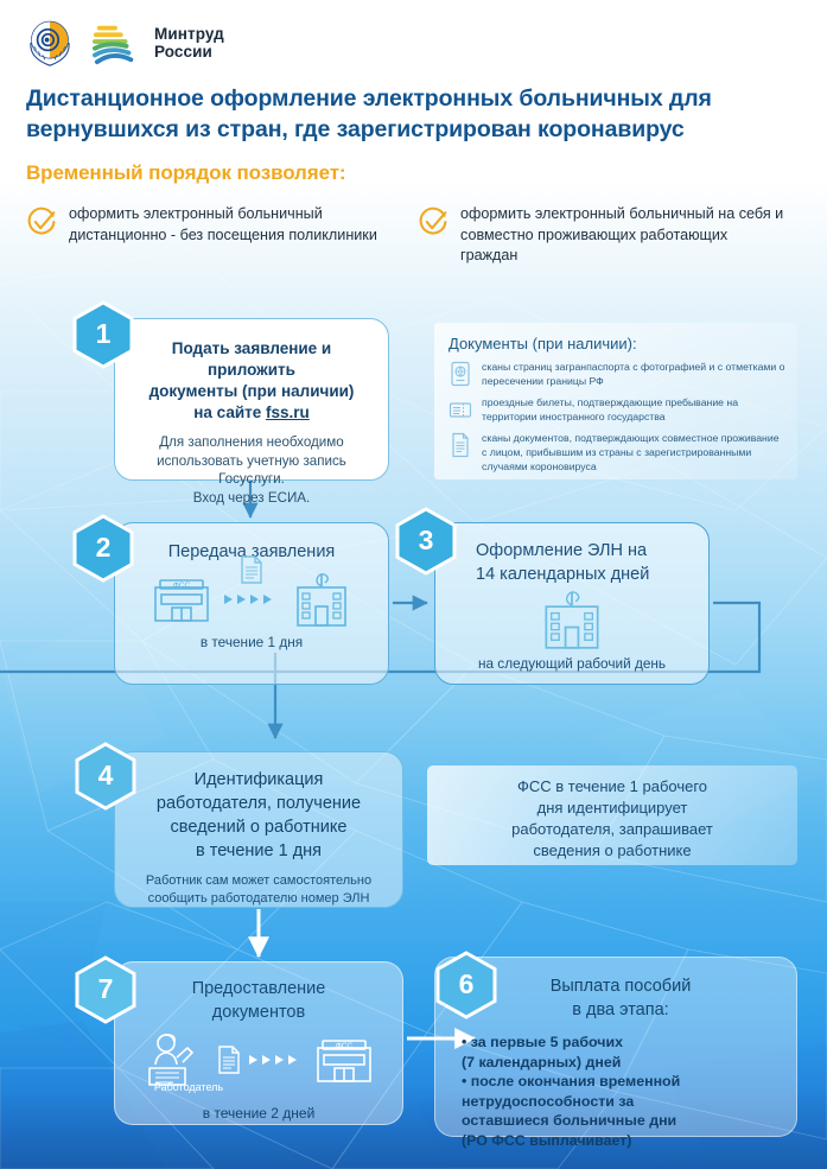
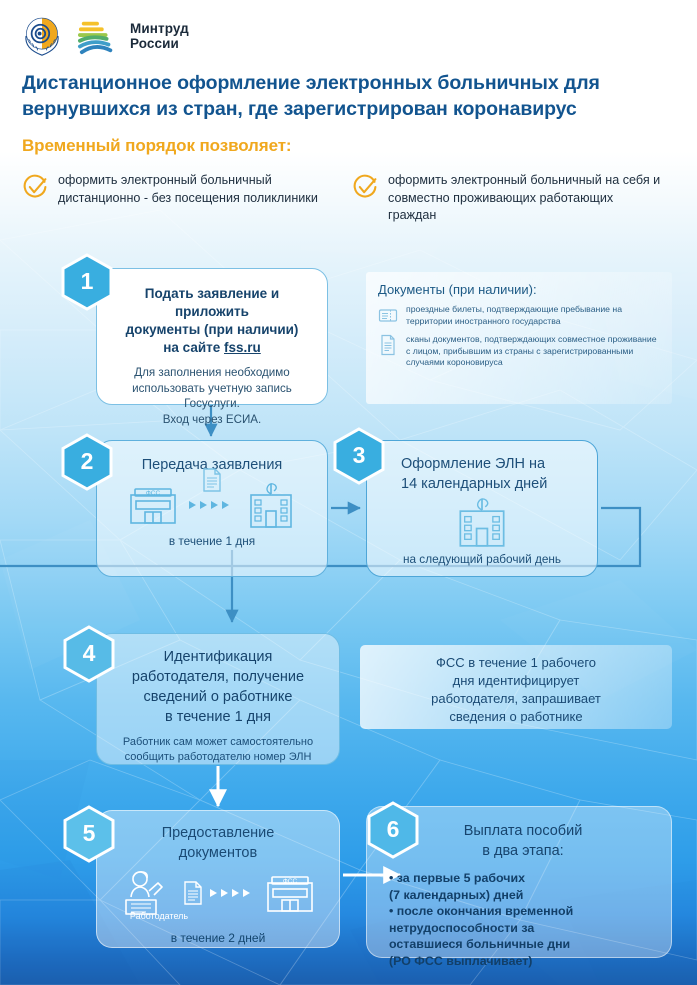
  Минтруд
  России
  Дистанционное оформление электронных больничных для вернувшихся из стран, где зарегистрирован коронавирус
  Временный порядок позволяет:
  оформить электронный больничный дистанционно - без посещения поликлиники
  оформить электронный больничный на себя и совместно проживающих работающих граждан
  1
  Подать заявление и приложить
  документы (при наличии)
  на сайте fss.ru
  Для заполнения необходимо
  использовать учетную запись Госуслуги.
  Вход через ЕСИА.
  Документы (при наличии):
- сканы страниц загранпаспорта с фотографией и с отметками о пересечении границы РФ
  проездные билеты, подтверждающие пребывание на территории иностранного государства
  сканы документов, подтверждающих совместное проживание с лицом, прибывшим из страны с зарегистрированными случаями короновируса
  2
  Передача заявления
  в течение 1 дня
  3
  Оформление ЭЛН на
  14 календарных дней
  на следующий рабочий день
  4
  Идентификация
  работодателя, получение
  сведений о работнике
  в течение 1 дня
  Работник сам может самостоятельно
  сообщить работодателю номер ЭЛН
  ФСС в течение 1 рабочего
  дня идентифицирует
  работодателя, запрашивает
  сведения о работнике
- 7
+ 5
  Предоставление
  документов
  Работодатель
  в течение 2 дней
  6
  Выплата пособий
  в два этапа:
  • за первые 5 рабочих
  (7 календарных) дней
  • после окончания временной
  нетрудоспособности за
  оставшиеся больничные дни
  (РО ФСС выплачивает)
